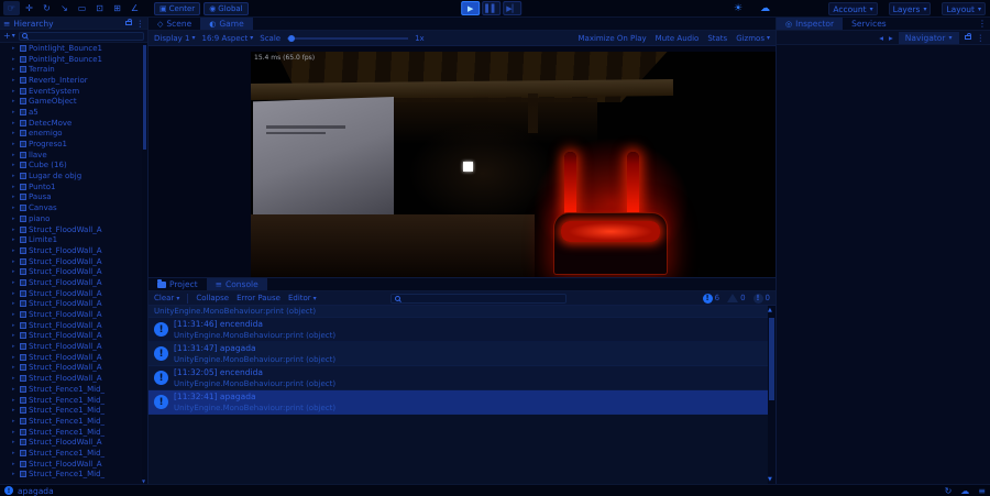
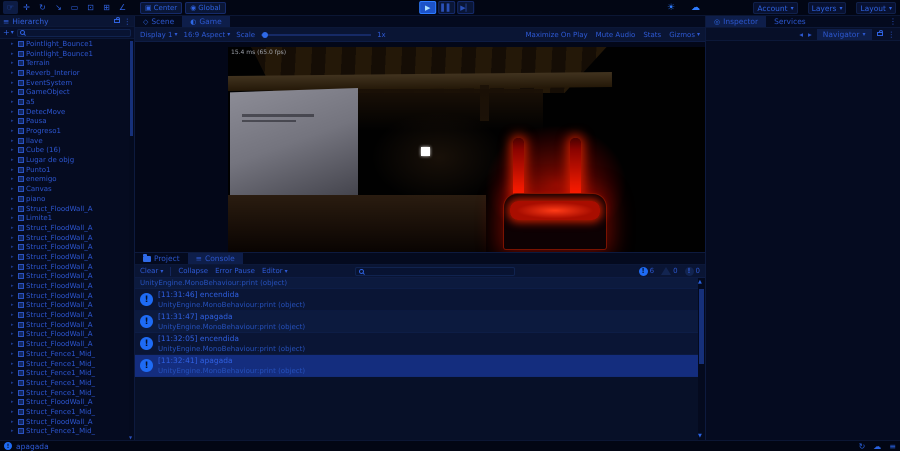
  ☞
  ✛
  ↻
  ↘
  ▭
  ⊡
  ⊞
  ∠
  Center
  Global
  ▶
  ▌▌
  ▶▏
  Account
  Layers
  Layout
  Hierarchy
  +
  Pointlight_Bounce1
  Pointlight_Bounce1
  Terrain
  Reverb_Interior
  EventSystem
  GameObject
  a5
  DetecMove
- enemigo
+ Pausa
  Progreso1
  llave
  Cube (16)
  Lugar de objg
  Punto1
- Pausa
+ enemigo
  Canvas
  piano
  Struct_FloodWall_A
  Limite1
  Struct_FloodWall_A
  Struct_FloodWall_A
  Struct_FloodWall_A
  Struct_FloodWall_A
  Struct_FloodWall_A
  Struct_FloodWall_A
  Struct_FloodWall_A
  Struct_FloodWall_A
  Struct_FloodWall_A
  Struct_FloodWall_A
  Struct_FloodWall_A
  Struct_FloodWall_A
  Struct_FloodWall_A
  Struct_Fence1_Mid_
  Struct_Fence1_Mid_
  Struct_Fence1_Mid_
  Struct_Fence1_Mid_
  Struct_Fence1_Mid_
  Struct_FloodWall_A
  Struct_Fence1_Mid_
  Struct_FloodWall_A
  Struct_Fence1_Mid_
  Scene
  Game
  Display 1
  16:9 Aspect
  Scale
  1x
  Maximize On Play
  Mute Audio
  Stats
  Gizmos
  Project
  Console
  Clear
  Collapse
  Error Pause
  Editor
  6
  0
  0
  UnityEngine.MonoBehaviour:print (object)
  [11:31:46] encendida
  UnityEngine.MonoBehaviour:print (object)
  [11:31:47] apagada
  UnityEngine.MonoBehaviour:print (object)
  [11:32:05] encendida
  UnityEngine.MonoBehaviour:print (object)
  [11:32:41] apagada
  UnityEngine.MonoBehaviour:print (object)
  Inspector
  Services
  Navigator
  apagada
